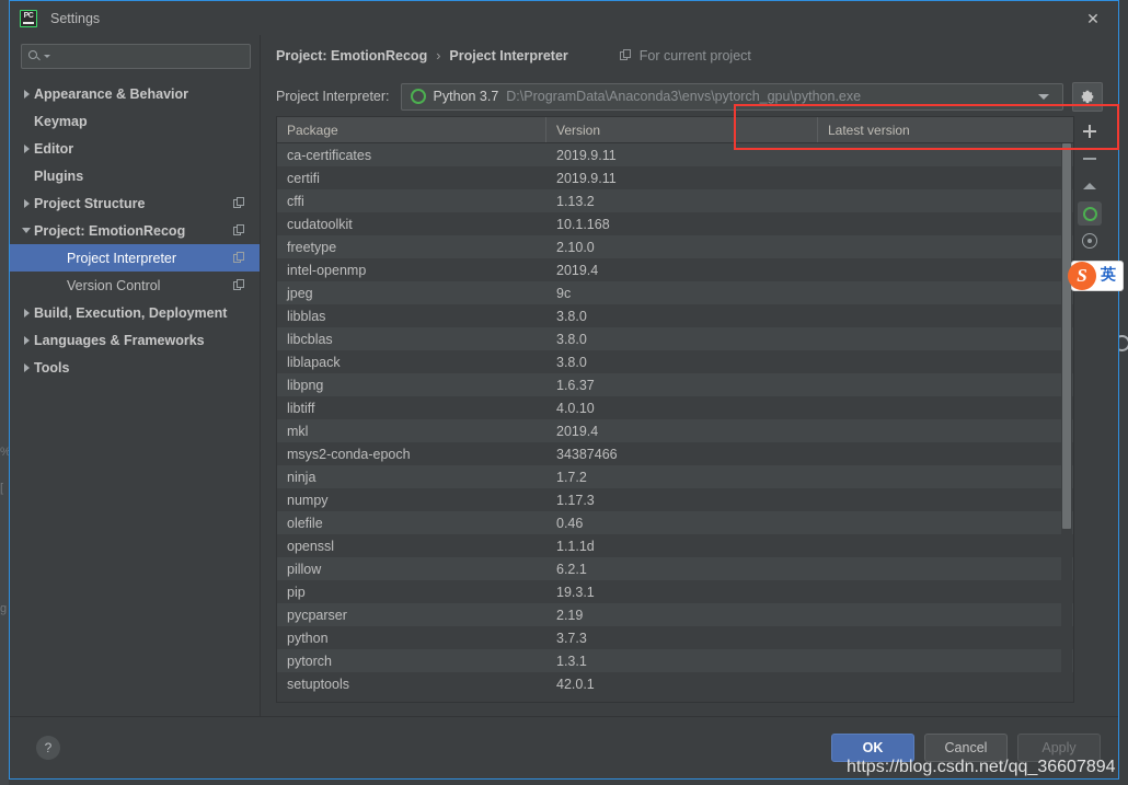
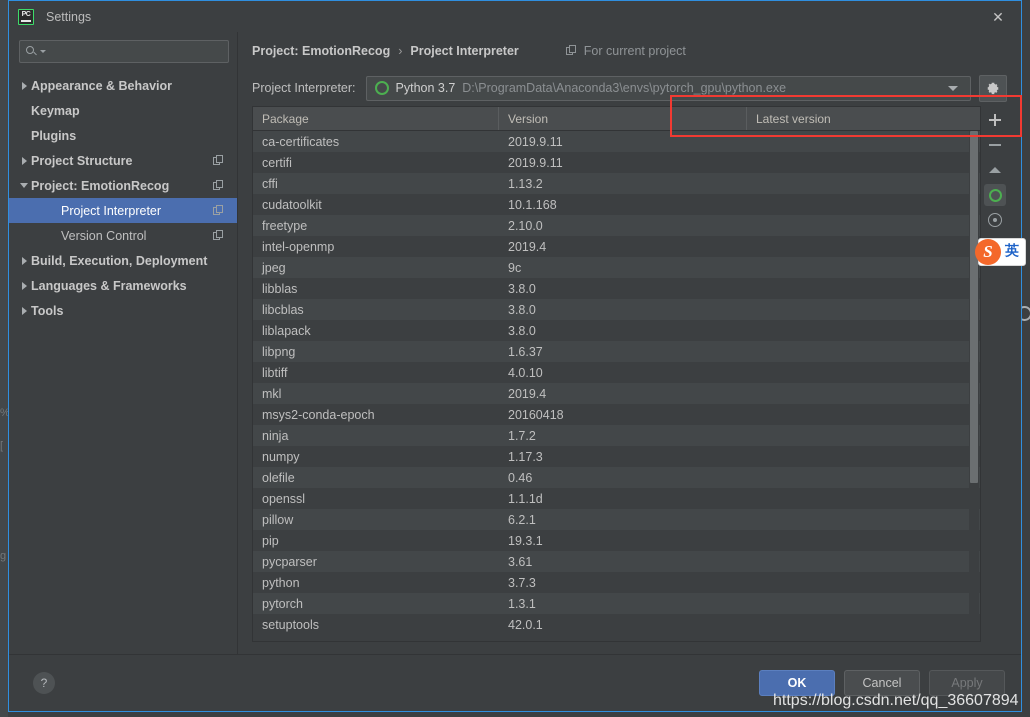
  %
  [
  g
  Settings
  ✕
  Appearance & Behavior
  Keymap
- Editor
  Plugins
  Project Structure
  Project: EmotionRecog
  Project Interpreter
  Version Control
  Build, Execution, Deployment
  Languages & Frameworks
  Tools
  Project: EmotionRecog
  ›
  Project Interpreter
  For current project
  Project Interpreter:
  Python 3.7
  D:\ProgramData\Anaconda3\envs\pytorch_gpu\python.exe
  Package
  Version
  Latest version
  ca-certificates
  2019.9.11
  certifi
  2019.9.11
  cffi
  1.13.2
  cudatoolkit
  10.1.168
  freetype
  2.10.0
  intel-openmp
  2019.4
  jpeg
  9c
  libblas
  3.8.0
  libcblas
  3.8.0
  liblapack
  3.8.0
  libpng
  1.6.37
  libtiff
  4.0.10
  mkl
  2019.4
  msys2-conda-epoch
- 34387466
+ 20160418
  ninja
  1.7.2
  numpy
  1.17.3
  olefile
  0.46
  openssl
  1.1.1d
  pillow
  6.2.1
  pip
  19.3.1
  pycparser
- 2.19
+ 3.61
  python
  3.7.3
  pytorch
  1.3.1
  setuptools
  42.0.1
  ?
  OK
  Cancel
  Apply
  https://blog.csdn.net/qq_36607894
  S
  英
